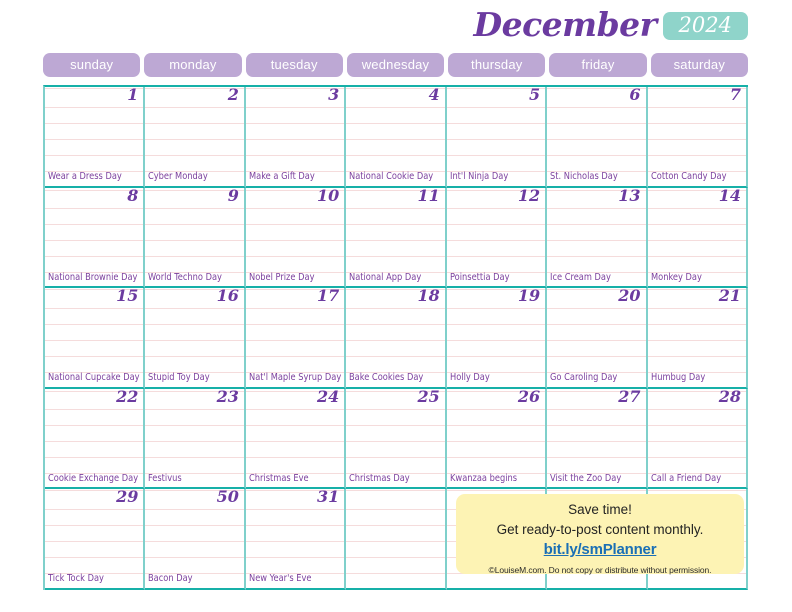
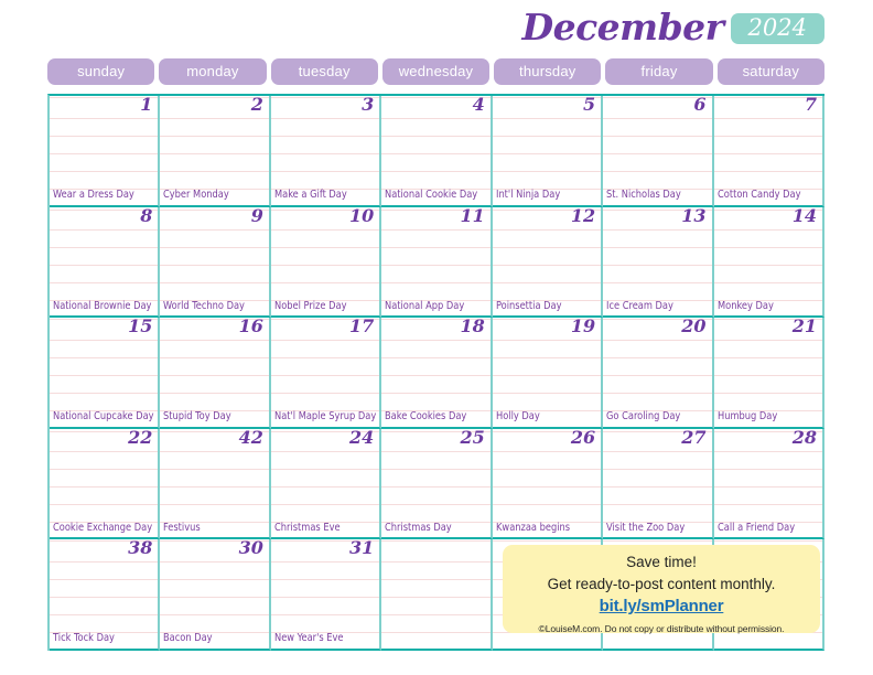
  December
  2024
  sunday
  monday
  tuesday
  wednesday
  thursday
  friday
  saturday
  1
  Wear a Dress Day
  2
  Cyber Monday
  3
  Make a Gift Day
  4
  National Cookie Day
  5
  Int'l Ninja Day
  6
  St. Nicholas Day
  7
  Cotton Candy Day
  8
  National Brownie Day
  9
  World Techno Day
  10
  Nobel Prize Day
  11
  National App Day
  12
  Poinsettia Day
  13
  Ice Cream Day
  14
  Monkey Day
  15
  National Cupcake Day
  16
  Stupid Toy Day
  17
  Nat'l Maple Syrup Day
  18
  Bake Cookies Day
  19
  Holly Day
  20
  Go Caroling Day
  21
  Humbug Day
  22
  Cookie Exchange Day
- 23
+ 42
  Festivus
  24
  Christmas Eve
  25
  Christmas Day
  26
  Kwanzaa begins
  27
  Visit the Zoo Day
  28
  Call a Friend Day
- 29
+ 38
  Tick Tock Day
- 50
+ 30
  Bacon Day
  31
  New Year's Eve
  Save time!
  Get ready-to-post content monthly.
  bit.ly/smPlanner
  ©LouiseM.com. Do not copy or distribute without permission.
